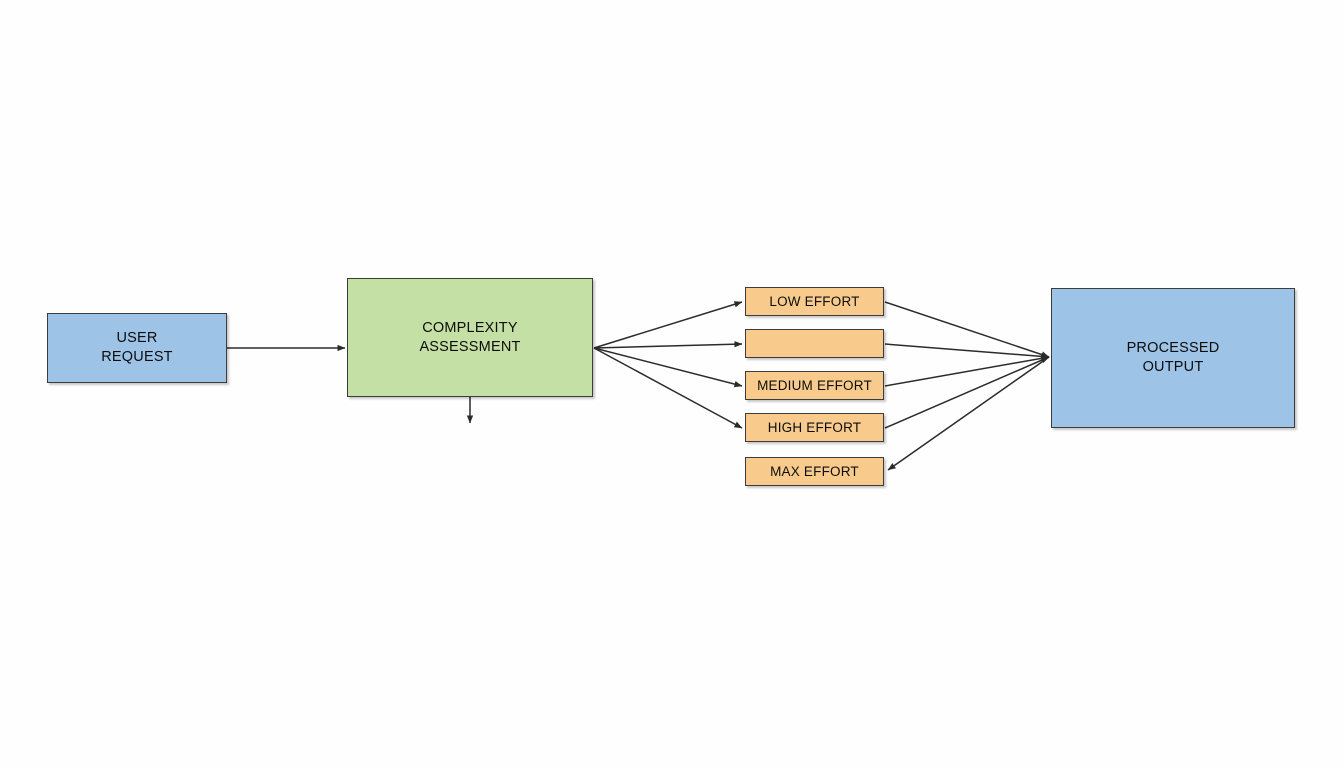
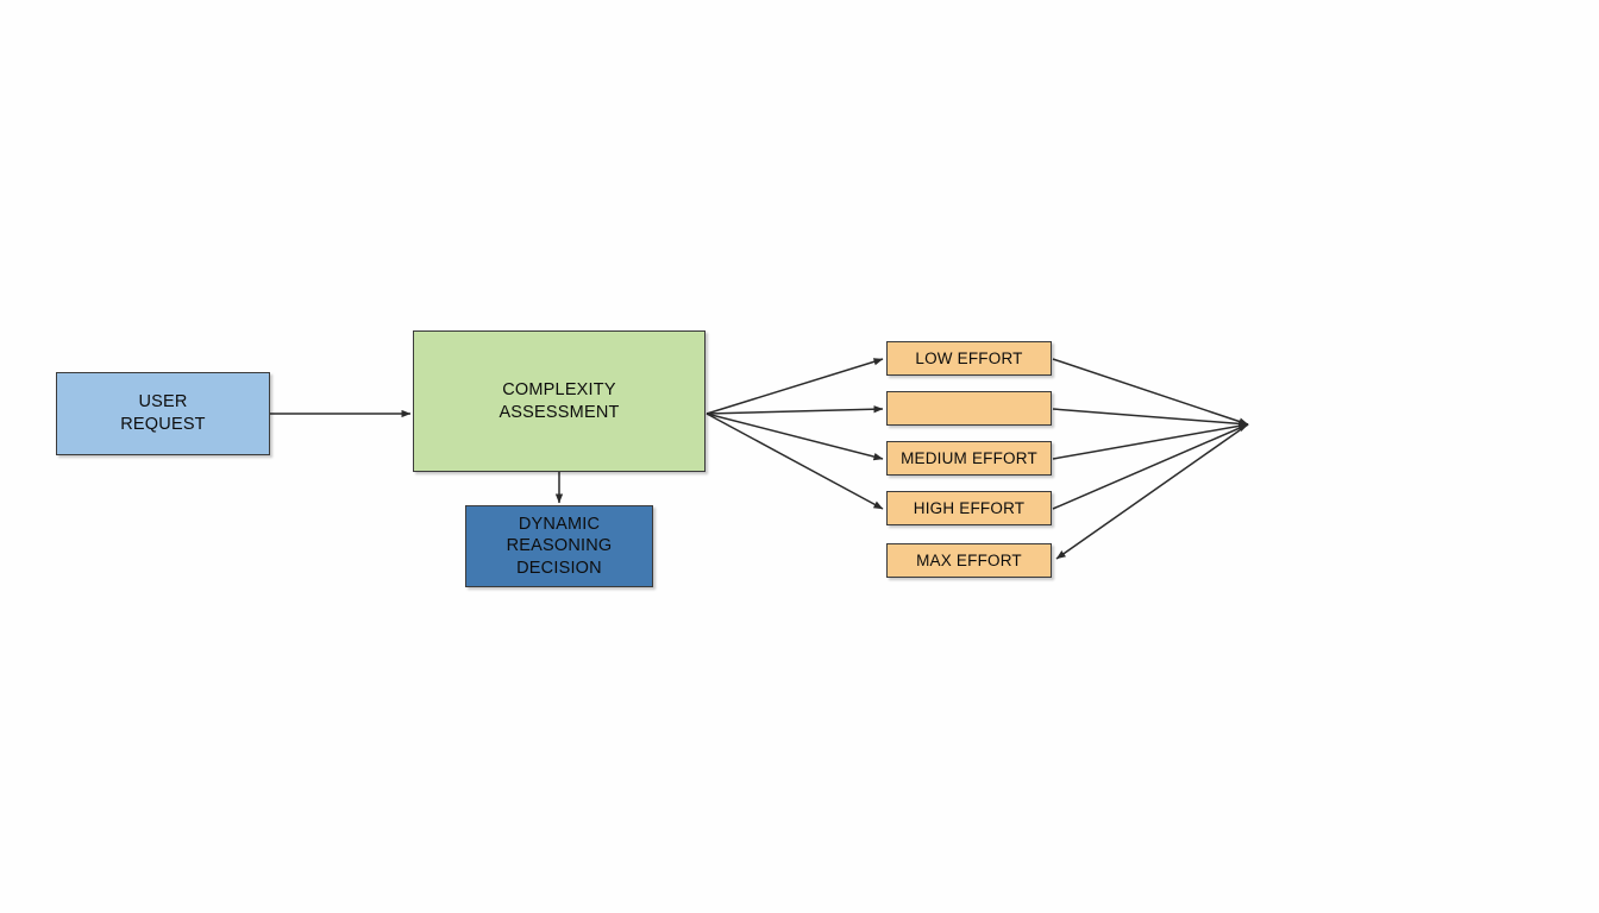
  USER
  REQUEST
  COMPLEXITY
  ASSESSMENT
+ DYNAMIC
+ REASONING
+ DECISION
  LOW EFFORT
  MEDIUM EFFORT
  HIGH EFFORT
  MAX EFFORT
- PROCESSED
- OUTPUT
